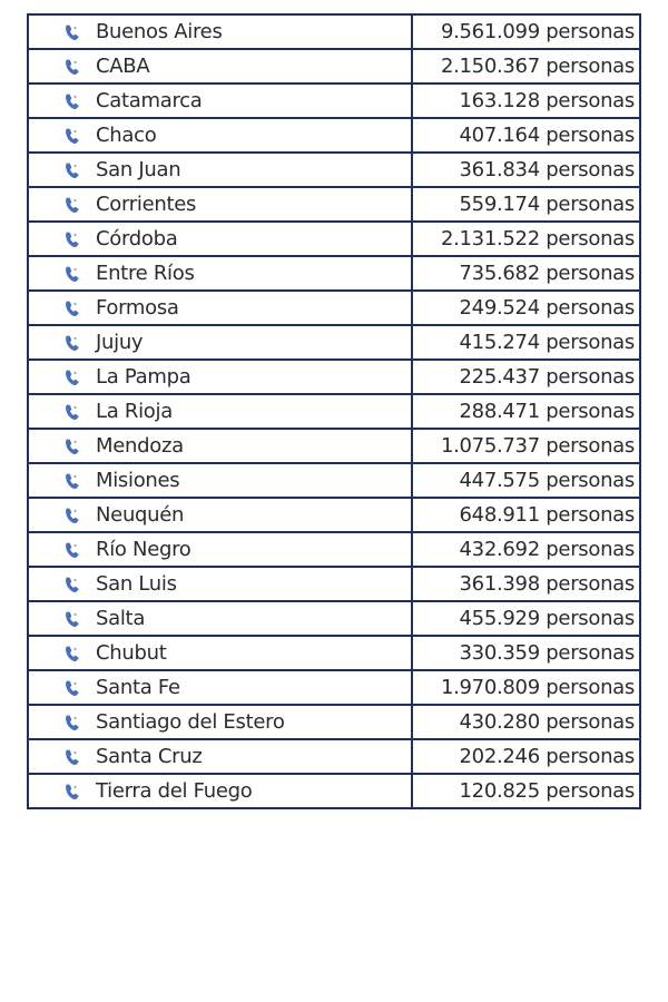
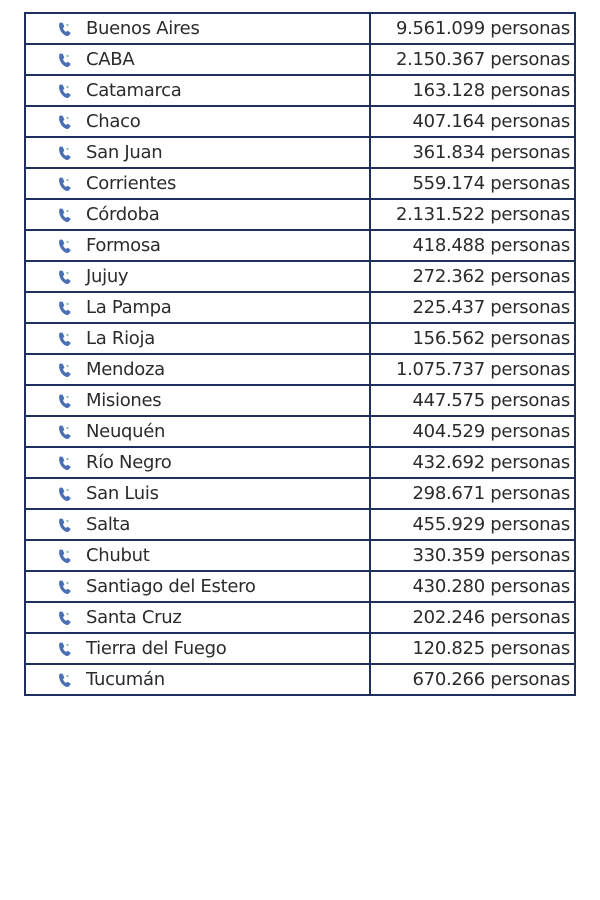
  Buenos Aires	9.561.099 personas
  CABA	2.150.367 personas
  Catamarca	163.128 personas
  Chaco	407.164 personas
  San Juan	361.834 personas
  Corrientes	559.174 personas
  Córdoba	2.131.522 personas
- Entre Ríos	735.682 personas
- Formosa	249.524 personas
+ Formosa	418.488 personas
- Jujuy	415.274 personas
+ Jujuy	272.362 personas
  La Pampa	225.437 personas
- La Rioja	288.471 personas
+ La Rioja	156.562 personas
  Mendoza	1.075.737 personas
  Misiones	447.575 personas
- Neuquén	648.911 personas
+ Neuquén	404.529 personas
  Río Negro	432.692 personas
- San Luis	361.398 personas
+ San Luis	298.671 personas
  Salta	455.929 personas
  Chubut	330.359 personas
- Santa Fe	1.970.809 personas
  Santiago del Estero	430.280 personas
  Santa Cruz	202.246 personas
  Tierra del Fuego	120.825 personas
+ Tucumán	670.266 personas
